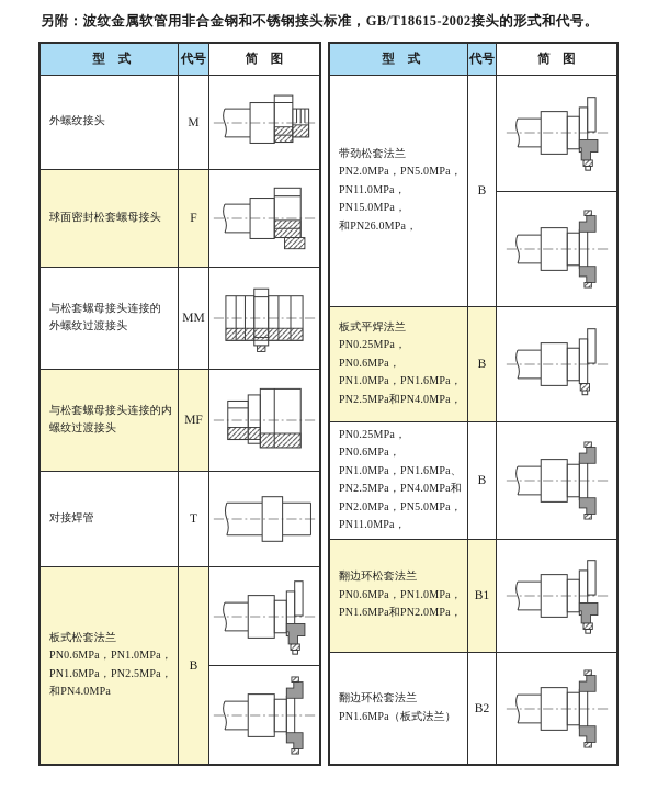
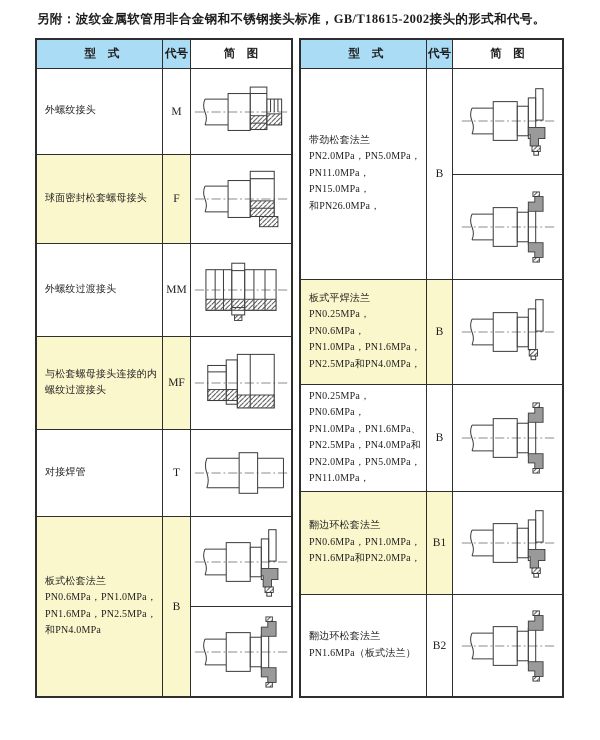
  另附：波纹金属软管用非合金钢和不锈钢接头标准，GB/T18615-2002接头的形式和代号。
  型 式
  代号
  简 图
  外螺纹接头
  M
  球面密封松套螺母接头
  F
- 与松套螺母接头连接的
  外螺纹过渡接头
  MM
  与松套螺母接头连接的内
  螺纹过渡接头
  MF
  对接焊管
  T
  板式松套法兰
  PN0.6MPa，PN1.0MPa，
  PN1.6MPa，PN2.5MPa，
  和PN4.0MPa
  B
  型 式
  代号
  简 图
  带劲松套法兰
  PN2.0MPa，PN5.0MPa，
  PN11.0MPa，PN15.0MPa，
  和PN26.0MPa，
  B
  板式平焊法兰
  PN0.25MPa，PN0.6MPa，
  PN1.0MPa，PN1.6MPa，
  PN2.5MPa和PN4.0MPa，
  B
  PN0.25MPa，PN0.6MPa，
  PN1.0MPa，PN1.6MPa、
  PN2.5MPa，PN4.0MPa和
  PN2.0MPa，PN5.0MPa，
  B
  翻边环松套法兰
  PN0.6MPa，PN1.0MPa，
  PN1.6MPa和PN2.0MPa，
  B1
  翻边环松套法兰
  PN1.6MPa（板式法兰）
  B2
